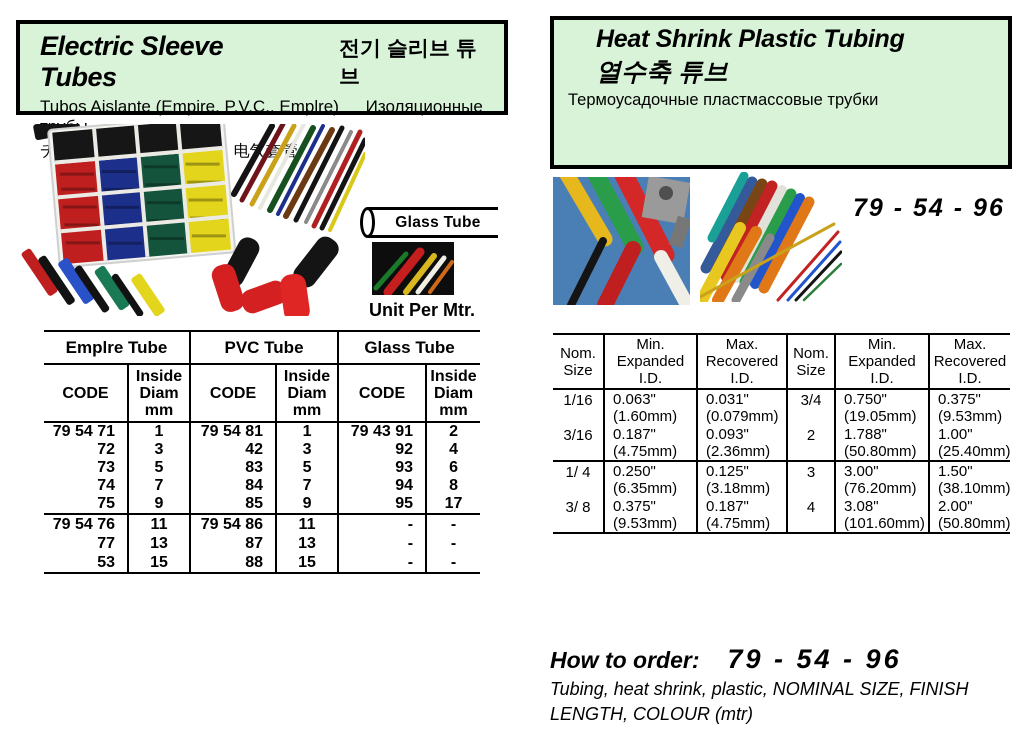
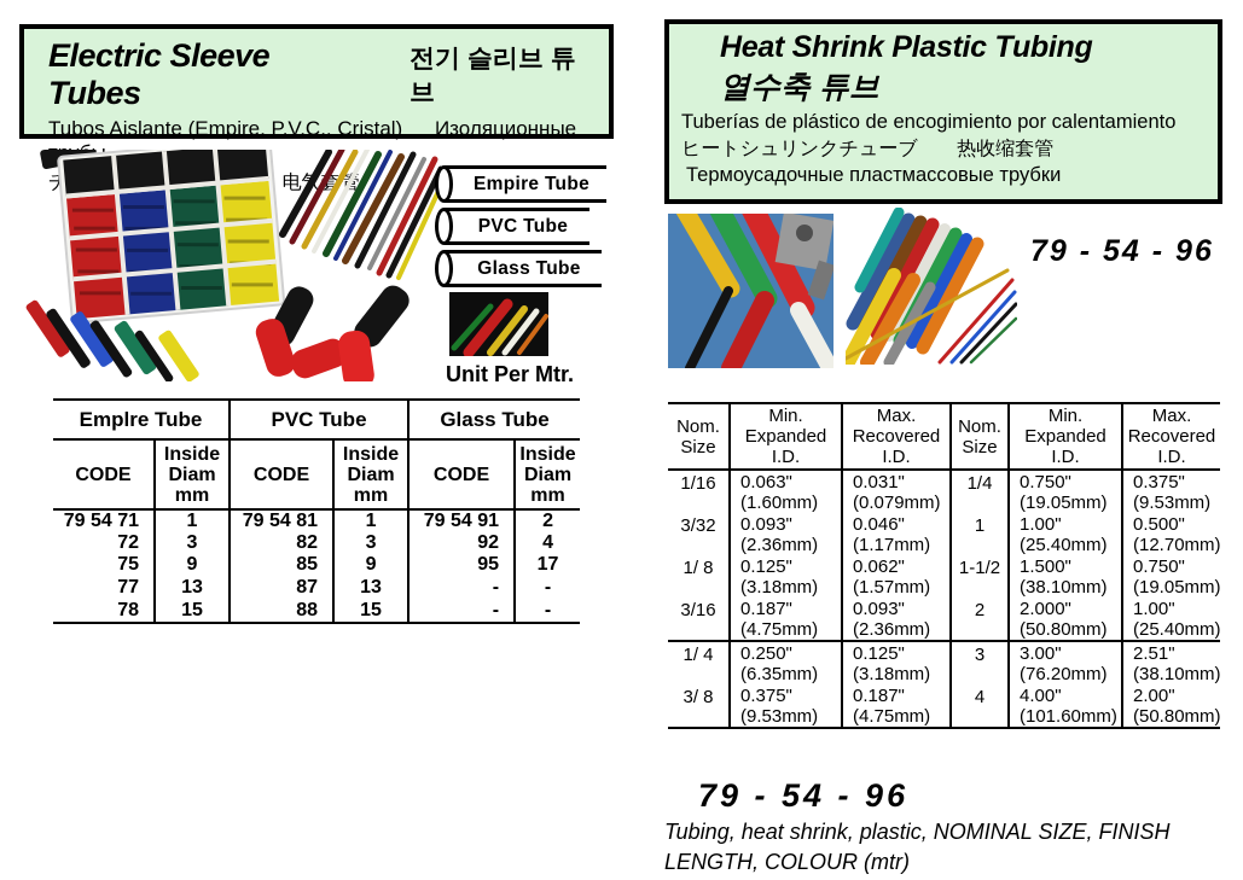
  Electric Sleeve Tubes
  전기 슬리브 튜브
- Tubos Aislante (Empire, P.V.C., Emplre) Изоляционные
+ Tubos Aislante (Empire, P.V.C., Cristal) Изоляционные
  Heat Shrink Plastic Tubing
  열수축 튜브
+ Tuberías de plástico de encogimiento por calentamiento
+ ヒートシュリンクチューブ 热收缩套管
  Термоусадочные пластмассовые трубки
+ Empire Tube
+ PVC Tube
  Glass Tube
  Unit Per Mtr.
  Emplre Tube	PVC Tube	Glass Tube
  CODE	Inside Diam mm	CODE	Inside Diam mm	CODE	Inside Diam mm
- 79 54 71	1	79 54 81	1	79 43 91	2
+ 79 54 71	1	79 54 81	1	79 54 91	2
- 72	3	42	3	92	4
+ 72	3	82	3	92	4
- 73	5	83	5	93	6
- 74	7	84	7	94	8
  75	9	85	9	95	17
- 79 54 76	11	79 54 86	11	-	-
  77	13	87	13	-	-
- 53	15	88	15	-	-
+ 78	15	88	15	-	-
  79 - 54 - 96
  Nom. Size	Min. Expanded I.D.	Max. Recovered I.D.	Nom. Size	Min. Expanded I.D.	Max. Recovered I.D.
- 1/16	0.063"(1.60mm)	0.031"(0.079mm)	3/4	0.750"(19.05mm)	0.375"(9.53mm)
+ 1/16	0.063"(1.60mm)	0.031"(0.079mm)	1/4	0.750"(19.05mm)	0.375"(9.53mm)
+ 3/32	0.093"(2.36mm)	0.046"(1.17mm)	1	1.00"(25.40mm)	0.500"(12.70mm)
+ 1/ 8	0.125"(3.18mm)	0.062"(1.57mm)	1-1/2	1.500"(38.10mm)	0.750"(19.05mm)
- 3/16	0.187"(4.75mm)	0.093"(2.36mm)	2	1.788"(50.80mm)	1.00"(25.40mm)
+ 3/16	0.187"(4.75mm)	0.093"(2.36mm)	2	2.000"(50.80mm)	1.00"(25.40mm)
- 1/ 4	0.250"(6.35mm)	0.125"(3.18mm)	3	3.00"(76.20mm)	1.50"(38.10mm)
+ 1/ 4	0.250"(6.35mm)	0.125"(3.18mm)	3	3.00"(76.20mm)	2.51"(38.10mm)
- 3/ 8	0.375"(9.53mm)	0.187"(4.75mm)	4	3.08"(101.60mm)	2.00"(50.80mm)
+ 3/ 8	0.375"(9.53mm)	0.187"(4.75mm)	4	4.00"(101.60mm)	2.00"(50.80mm)
- How to order:
  79 - 54 - 96
  Tubing, heat shrink, plastic, NOMINAL SIZE, FINISH
  LENGTH, COLOUR (mtr)
